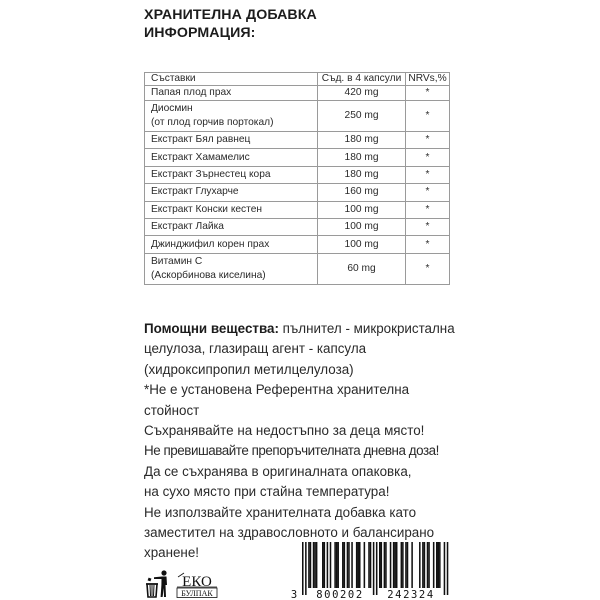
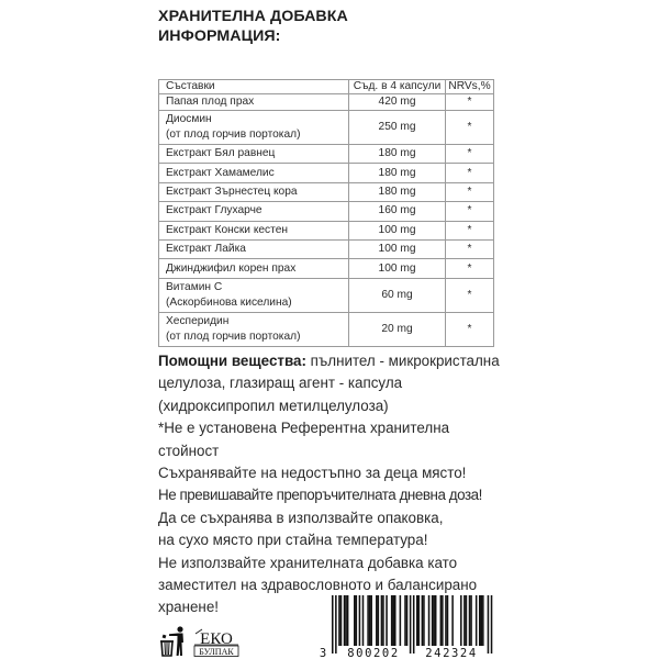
  ХРАНИТЕЛНА ДОБАВКА
  ИНФОРМАЦИЯ:
  Съставки	Съд. в 4 капсули	NRVs,%
  Папая плод прах	420 mg	*
  Диосмин (от плод горчив портокал)	250 mg	*
  Екстракт Бял равнец	180 mg	*
  Екстракт Хамамелис	180 mg	*
  Екстракт Зърнестец кора	180 mg	*
  Екстракт Глухарче	160 mg	*
  Екстракт Конски кестен	100 mg	*
  Екстракт Лайка	100 mg	*
  Джинджифил корен прах	100 mg	*
  Витамин С (Аскорбинова киселина)	60 mg	*
+ Хесперидин (от плод горчив портокал)	20 mg	*
  Помощни вещества: пълнител - микрокристална целулоза, глазиращ агент - капсула (хидроксипропил метилцелулоза)
  *Не е установена Референтна хранителна стойност
  Съхранявайте на недостъпно за деца място!
  Не превишавайте препоръчителната дневна доза!
- Да се съхранява в оригиналната опаковка,
+ Да се съхранява в използвайте опаковка,
  на сухо място при стайна температура!
  Не използвайте хранителната добавка като
  заместител на здравословното и балансирано
  хранене!
  ЕКО
  БУЛПАК
  3
  800202
  242324
